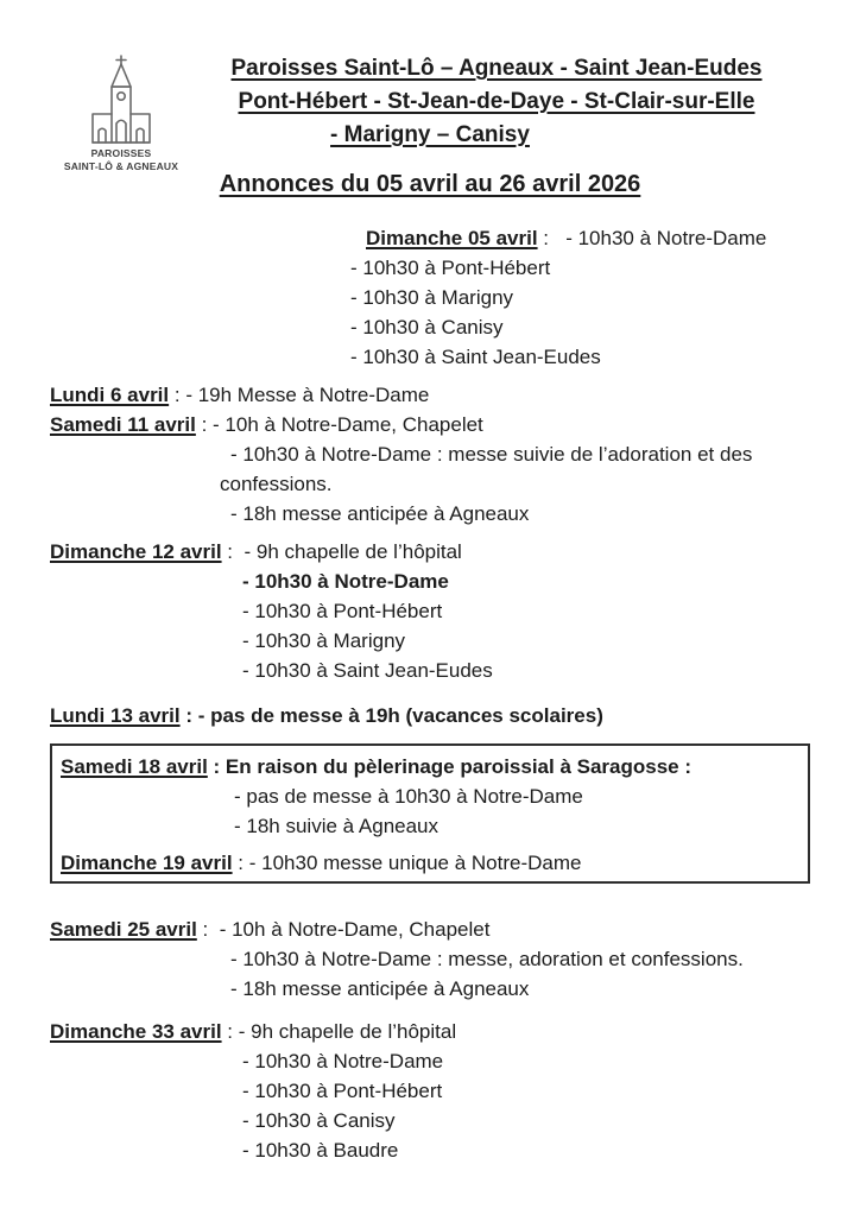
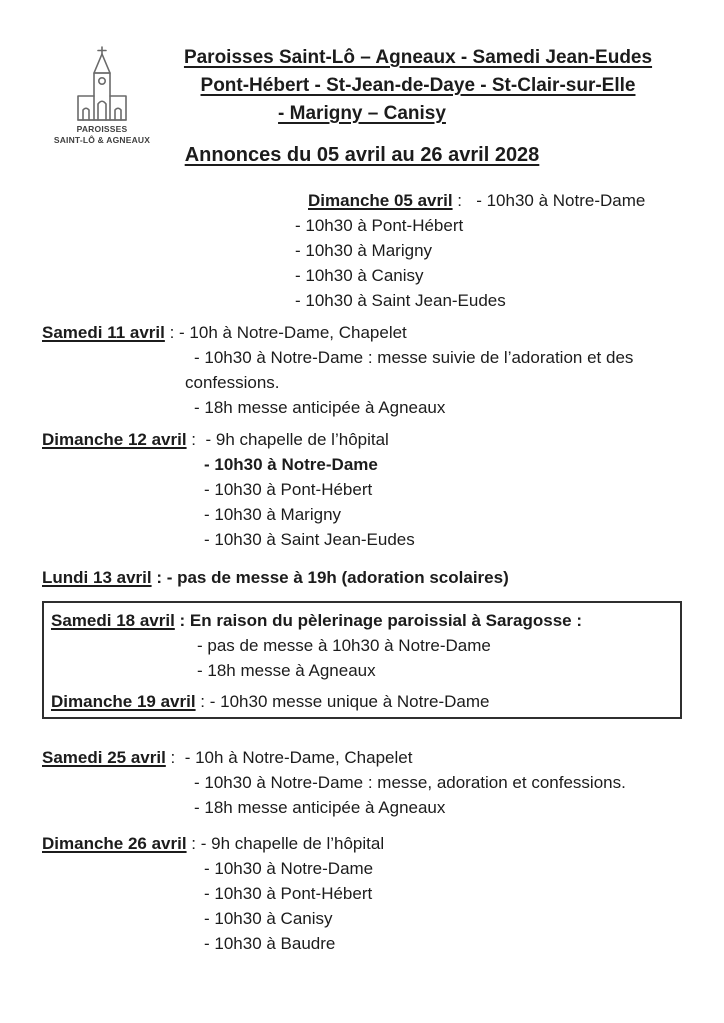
  PAROISSES
  SAINT-LÔ & AGNEAUX
- Paroisses Saint-Lô – Agneaux - Saint Jean-Eudes
+ Paroisses Saint-Lô – Agneaux - Samedi Jean-Eudes
  Pont-Hébert - St-Jean-de-Daye - St-Clair-sur-Elle
  - Marigny – Canisy
- Annonces du 05 avril au 26 avril 2026
+ Annonces du 05 avril au 26 avril 2028
  Dimanche 05 avril : - 10h30 à Notre-Dame
  - 10h30 à Pont-Hébert
  - 10h30 à Marigny
  - 10h30 à Canisy
  - 10h30 à Saint Jean-Eudes
- Lundi 6 avril : - 19h Messe à Notre-Dame
  Samedi 11 avril : - 10h à Notre-Dame, Chapelet
  - 10h30 à Notre-Dame : messe suivie de l’adoration et des
  confessions.
  - 18h messe anticipée à Agneaux
  Dimanche 12 avril : - 9h chapelle de l’hôpital
  - 10h30 à Notre-Dame
  - 10h30 à Pont-Hébert
  - 10h30 à Marigny
  - 10h30 à Saint Jean-Eudes
- Lundi 13 avril : - pas de messe à 19h (vacances scolaires)
+ Lundi 13 avril : - pas de messe à 19h (adoration scolaires)
  Samedi 18 avril : En raison du pèlerinage paroissial à Saragosse :
  - pas de messe à 10h30 à Notre-Dame
- - 18h suivie à Agneaux
+ - 18h messe à Agneaux
  Dimanche 19 avril : - 10h30 messe unique à Notre-Dame
  Samedi 25 avril : - 10h à Notre-Dame, Chapelet
  - 10h30 à Notre-Dame : messe, adoration et confessions.
  - 18h messe anticipée à Agneaux
- Dimanche 33 avril : - 9h chapelle de l’hôpital
+ Dimanche 26 avril : - 9h chapelle de l’hôpital
  - 10h30 à Notre-Dame
  - 10h30 à Pont-Hébert
  - 10h30 à Canisy
  - 10h30 à Baudre
